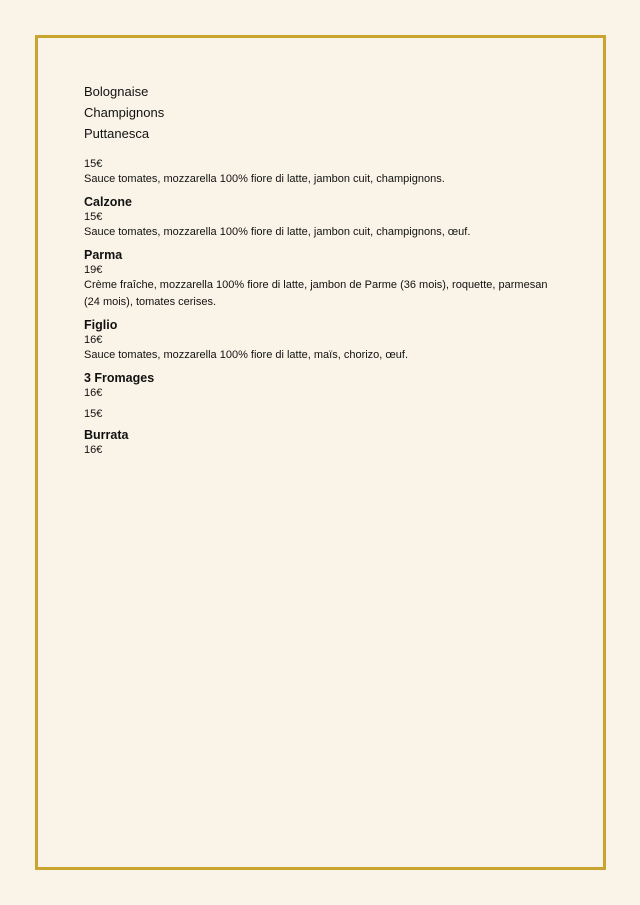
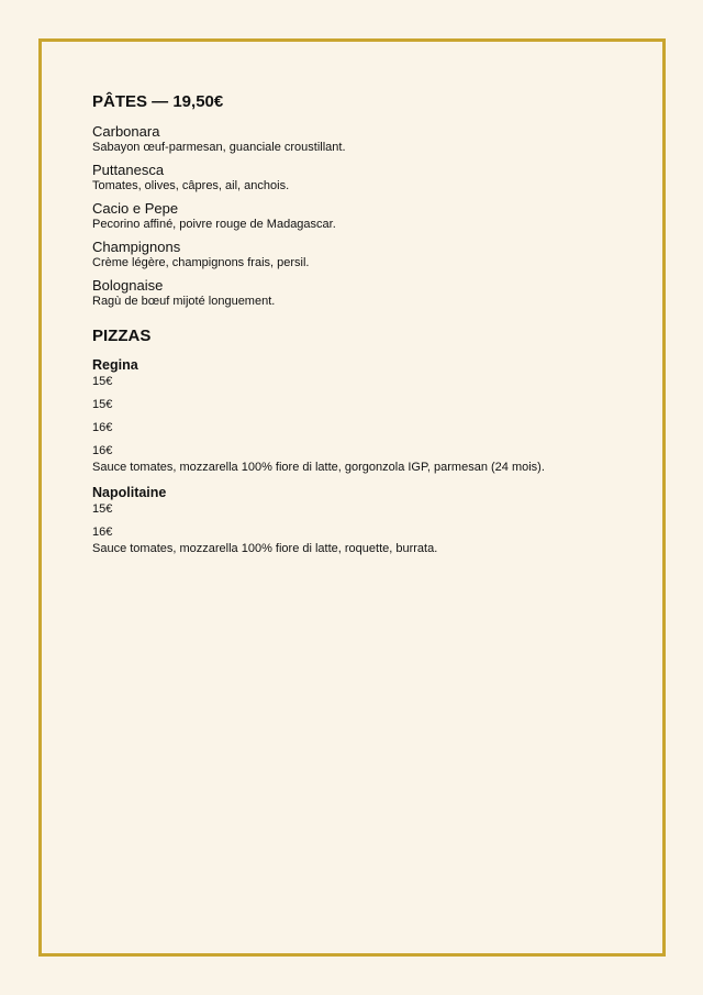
+ PÂTES — 19,50€
+ Carbonara
+ Sabayon œuf-parmesan, guanciale croustillant.
- Bolognaise
+ Puttanesca
+ Tomates, olives, câpres, ail, anchois.
+ Cacio e Pepe
+ Pecorino affiné, poivre rouge de Madagascar.
  Champignons
+ Crème légère, champignons frais, persil.
- Puttanesca
+ Bolognaise
+ Ragù de bœuf mijoté longuement.
+ PIZZAS
+ Regina
  15€
- Sauce tomates, mozzarella 100% fiore di latte, jambon cuit, champignons.
- Calzone
  15€
- Sauce tomates, mozzarella 100% fiore di latte, jambon cuit, champignons, œuf.
- Parma
- 19€
- Crème fraîche, mozzarella 100% fiore di latte, jambon de Parme (36 mois), roquette, parmesan (24 mois), tomates cerises.
- Figlio
  16€
- Sauce tomates, mozzarella 100% fiore di latte, maïs, chorizo, œuf.
- 3 Fromages
  16€
+ Sauce tomates, mozzarella 100% fiore di latte, gorgonzola IGP, parmesan (24 mois).
+ Napolitaine
  15€
- Burrata
  16€
+ Sauce tomates, mozzarella 100% fiore di latte, roquette, burrata.
